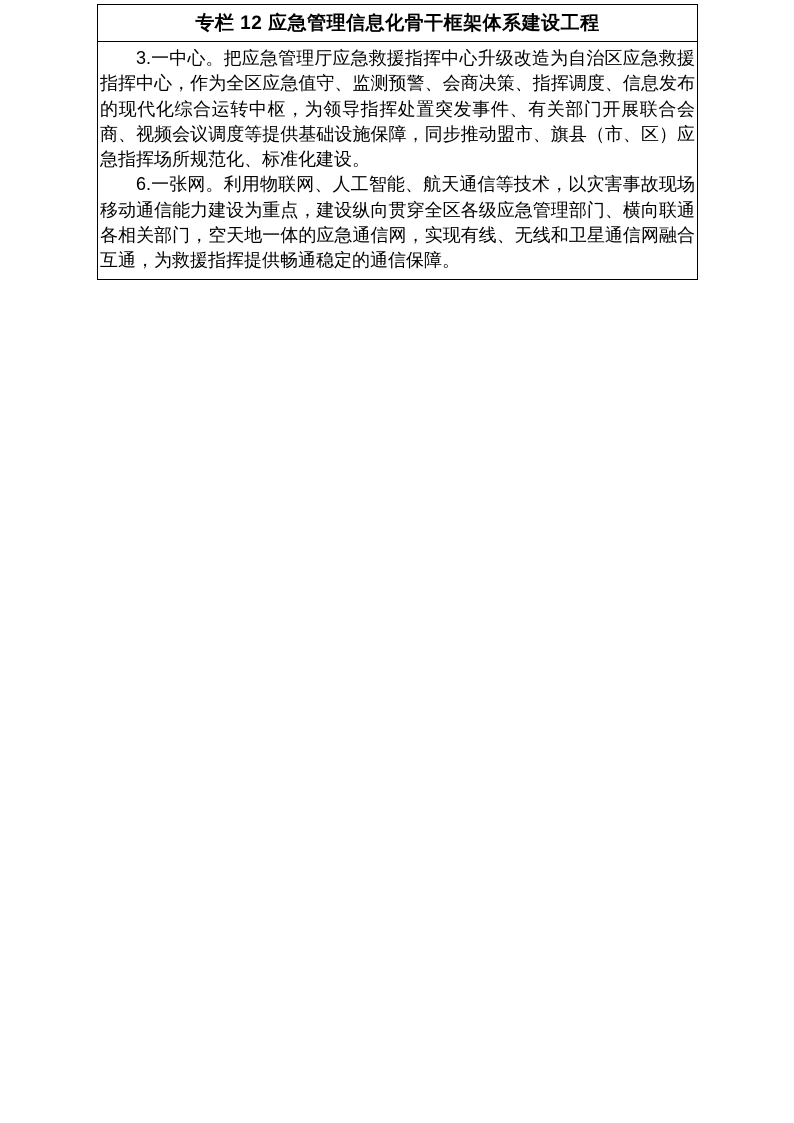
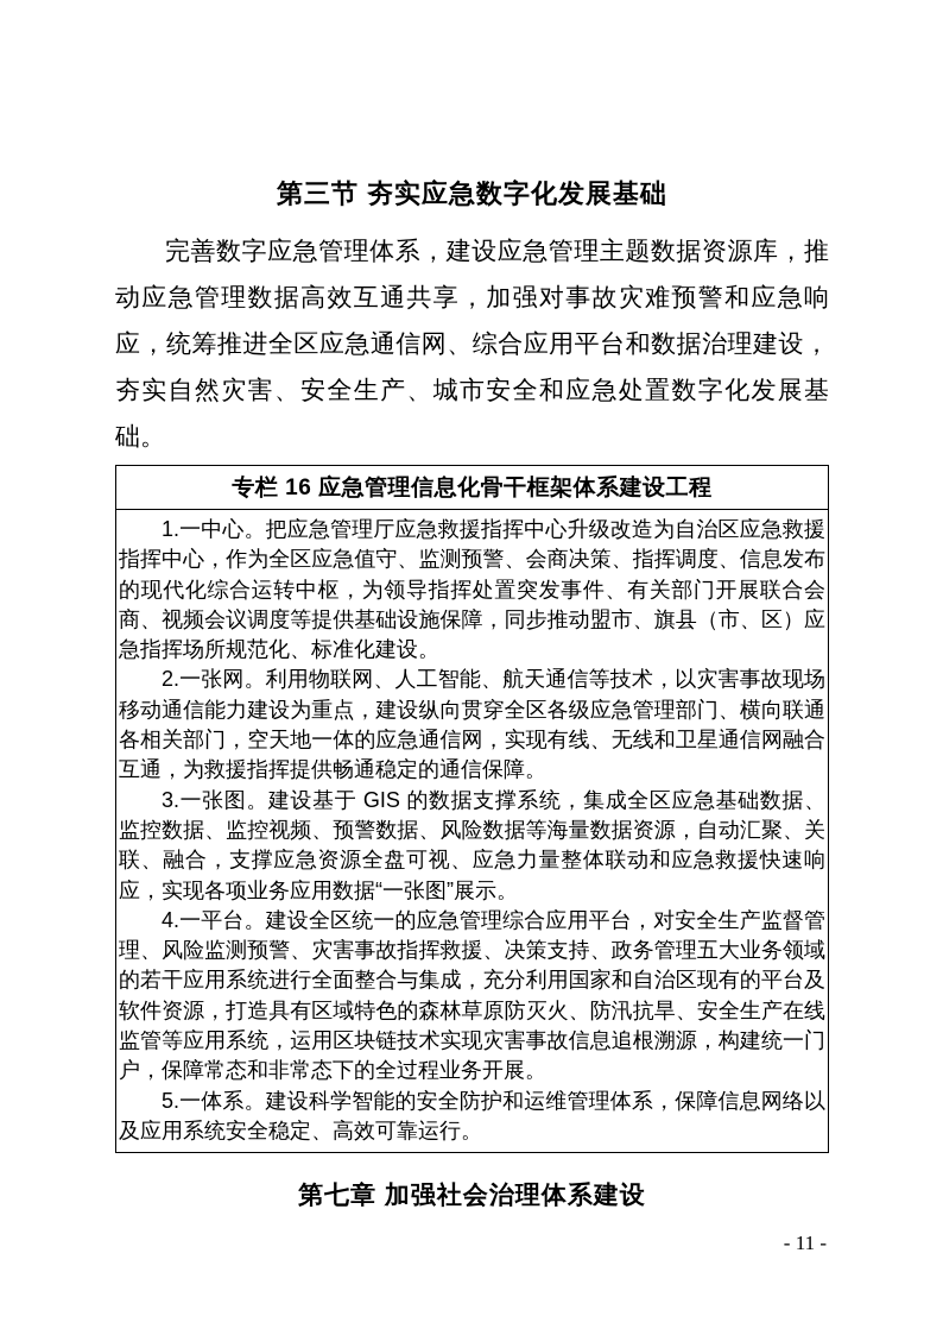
+ 第三节 夯实应急数字化发展基础
+ 完善数字应急管理体系，建设应急管理主题数据资源库，推动应急管理数据高效互通共享，加强对事故灾难预警和应急响应，统筹推进全区应急通信网、综合应用平台和数据治理建设，夯实自然灾害、安全生产、城市安全和应急处置数字化发展基础。
- 专栏 12 应急管理信息化骨干框架体系建设工程
+ 专栏 16 应急管理信息化骨干框架体系建设工程
- 3.一中心。把应急管理厅应急救援指挥中心升级改造为自治区应急救援指挥中心，作为全区应急值守、监测预警、会商决策、指挥调度、信息发布的现代化综合运转中枢，为领导指挥处置突发事件、有关部门开展联合会商、视频会议调度等提供基础设施保障，同步推动盟市、旗县（市、区）应急指挥场所规范化、标准化建设。
+ 1.一中心。把应急管理厅应急救援指挥中心升级改造为自治区应急救援指挥中心，作为全区应急值守、监测预警、会商决策、指挥调度、信息发布的现代化综合运转中枢，为领导指挥处置突发事件、有关部门开展联合会商、视频会议调度等提供基础设施保障，同步推动盟市、旗县（市、区）应急指挥场所规范化、标准化建设。
- 6.一张网。利用物联网、人工智能、航天通信等技术，以灾害事故现场移动通信能力建设为重点，建设纵向贯穿全区各级应急管理部门、横向联通各相关部门，空天地一体的应急通信网，实现有线、无线和卫星通信网融合互通，为救援指挥提供畅通稳定的通信保障。
+ 2.一张网。利用物联网、人工智能、航天通信等技术，以灾害事故现场移动通信能力建设为重点，建设纵向贯穿全区各级应急管理部门、横向联通各相关部门，空天地一体的应急通信网，实现有线、无线和卫星通信网融合互通，为救援指挥提供畅通稳定的通信保障。
+ 3.一张图。建设基于 GIS 的数据支撑系统，集成全区应急基础数据、监控数据、监控视频、预警数据、风险数据等海量数据资源，自动汇聚、关联、融合，支撑应急资源全盘可视、应急力量整体联动和应急救援快速响应，实现各项业务应用数据“一张图”展示。
+ 4.一平台。建设全区统一的应急管理综合应用平台，对安全生产监督管理、风险监测预警、灾害事故指挥救援、决策支持、政务管理五大业务领域的若干应用系统进行全面整合与集成，充分利用国家和自治区现有的平台及软件资源，打造具有区域特色的森林草原防灭火、防汛抗旱、安全生产在线监管等应用系统，运用区块链技术实现灾害事故信息追根溯源，构建统一门户，保障常态和非常态下的全过程业务开展。
+ 5.一体系。建设科学智能的安全防护和运维管理体系，保障信息网络以及应用系统安全稳定、高效可靠运行。
+ 第七章 加强社会治理体系建设
+ - 11 -
